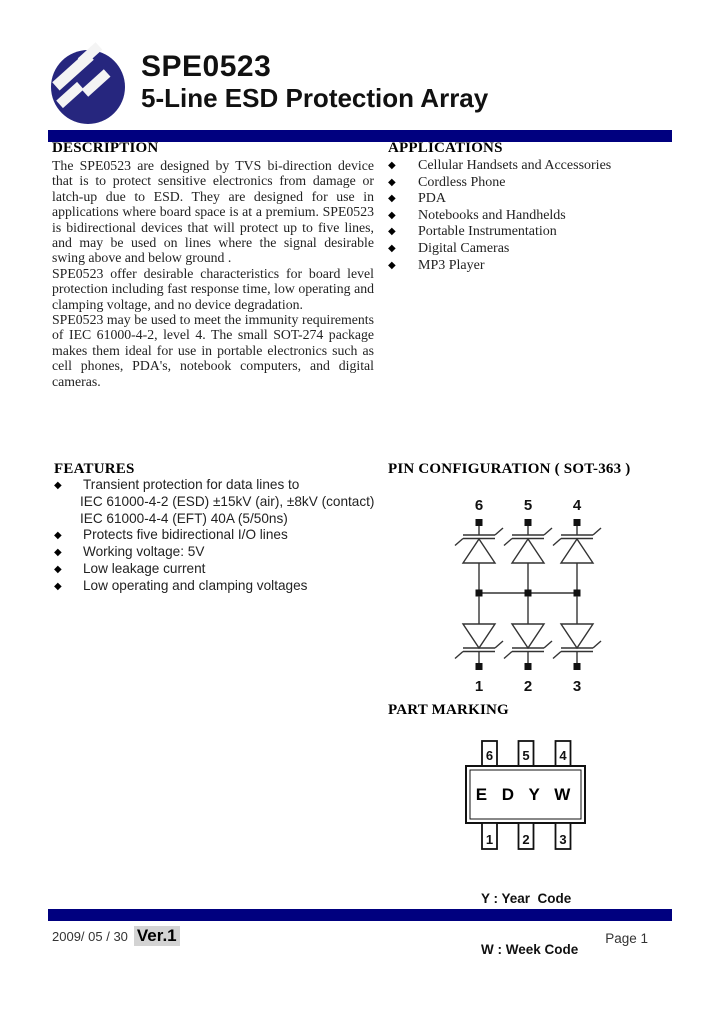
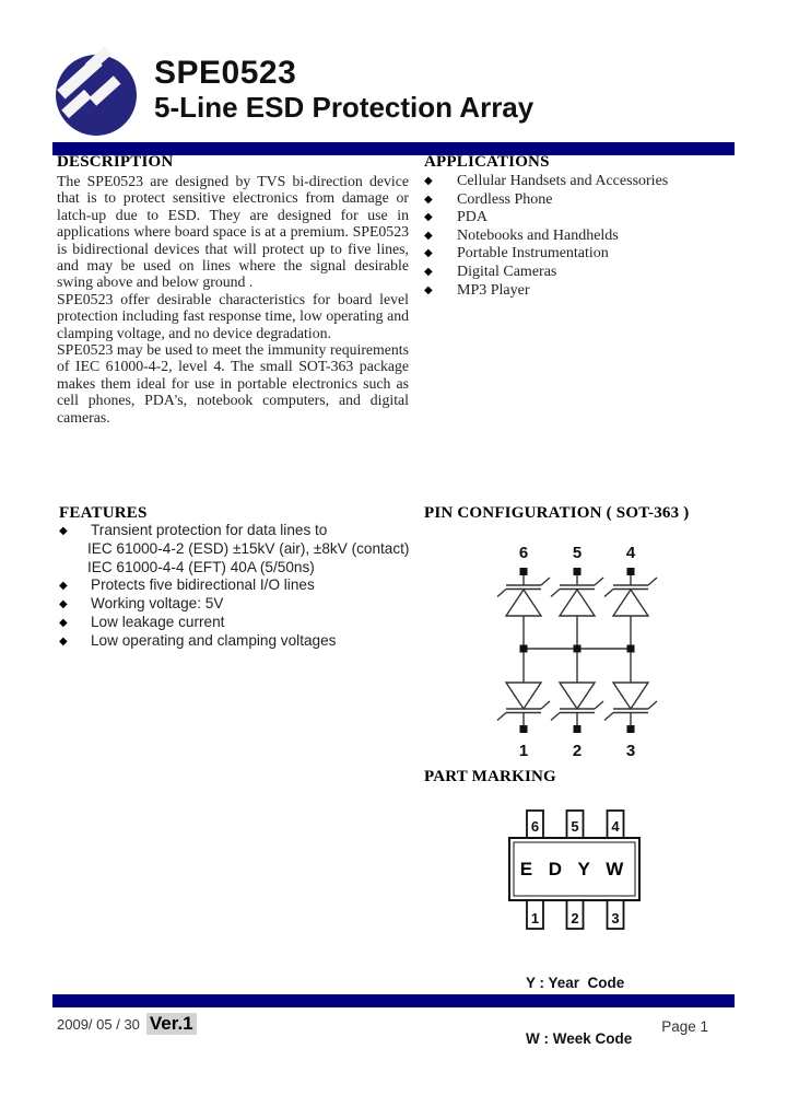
  SPE0523
  5-Line ESD Protection Array
  DESCRIPTION
  The SPE0523 are designed by TVS bi-direction device that is to protect sensitive electronics from damage or latch-up due to ESD. They are designed for use in applications where board space is at a premium. SPE0523 is bidirectional devices that will protect up to five lines, and may be used on lines where the signal desirable swing above and below ground .
  SPE0523 offer desirable characteristics for board level protection including fast response time, low operating and clamping voltage, and no device degradation.
- SPE0523 may be used to meet the immunity requirements of IEC 61000-4-2, level 4. The small SOT-274 package makes them ideal for use in portable electronics such as cell phones, PDA's, notebook computers, and digital cameras.
+ SPE0523 may be used to meet the immunity requirements of IEC 61000-4-2, level 4. The small SOT-363 package makes them ideal for use in portable electronics such as cell phones, PDA's, notebook computers, and digital cameras.
  APPLICATIONS
  ◆
  Cellular Handsets and Accessories
  ◆
  Cordless Phone
  ◆
  PDA
  ◆
  Notebooks and Handhelds
  ◆
  Portable Instrumentation
  ◆
  Digital Cameras
  ◆
  MP3 Player
  FEATURES
  ◆
  Transient protection for data lines to
  IEC 61000-4-2 (ESD) ±15kV (air), ±8kV (contact)
  IEC 61000-4-4 (EFT) 40A (5/50ns)
  ◆
  Protects five bidirectional I/O lines
  ◆
  Working voltage: 5V
  ◆
  Low leakage current
  ◆
  Low operating and clamping voltages
  PIN CONFIGURATION ( SOT-363 )
  6
  1
  5
  2
  4
  3
  PART MARKING
  6
  5
  4
  E D Y W
  1
  2
  3
  Y : Year Code
  W : Week Code
  2009/ 05 / 30
  Ver.1
  Page 1
